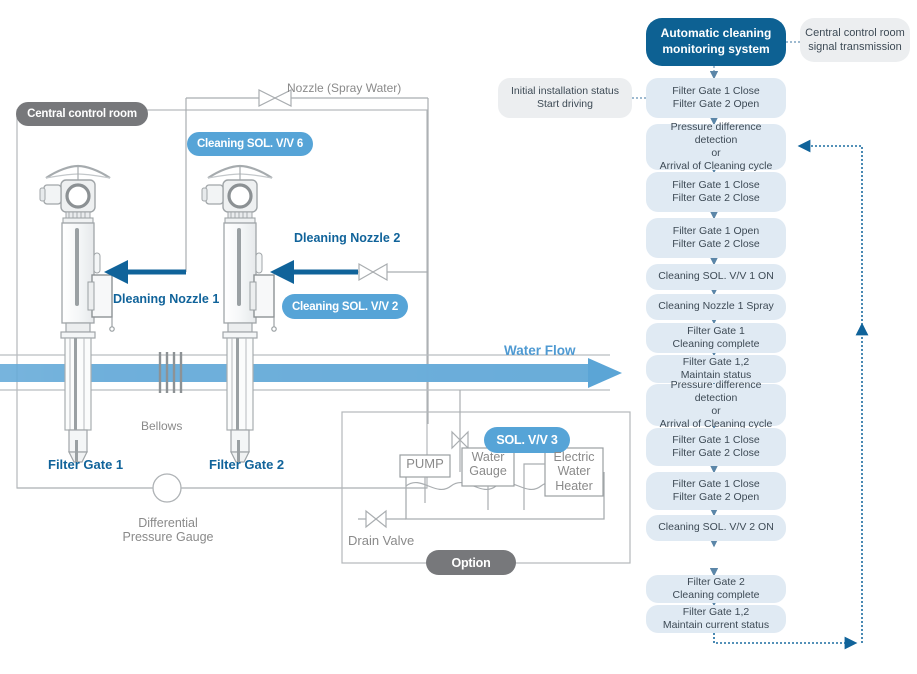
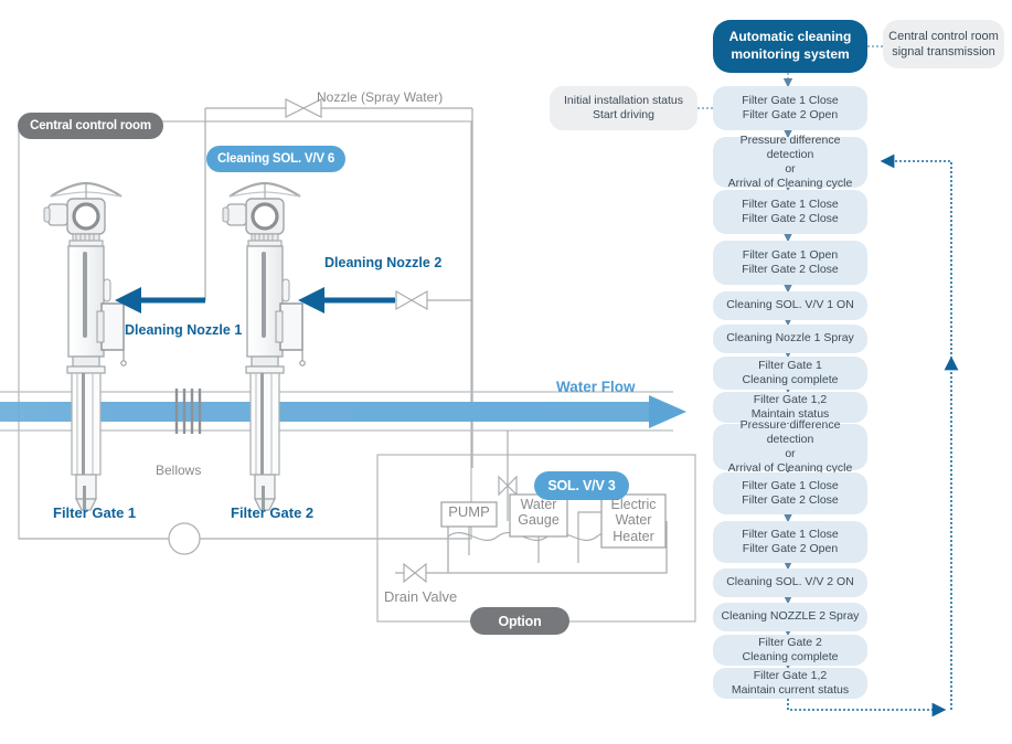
  Central control room
  Nozzle (Spray Water)
  Cleaning SOL. V/V 6
- Cleaning SOL. V/V 2
  Dleaning Nozzle 1
  Dleaning Nozzle 2
  Filter Gate 1
  Filter Gate 2
  Bellows
- Differential
- Pressure Gauge
  Water Flow
  SOL. V/V 3
  PUMP
  Water
  Gauge
  Electric
  Water
  Heater
  Drain Valve
  Option
  Automatic cleaning
  monitoring system
  Central control room
  signal transmission
  Initial installation status
  Start driving
  Filter Gate 1 Close
  Filter Gate 2 Open
  Pressure difference detection
  or
  Arrival of Cleaning cycle
  Filter Gate 1 Close
  Filter Gate 2 Close
  Filter Gate 1 Open
  Filter Gate 2 Close
  Cleaning SOL. V/V 1 ON
  Cleaning Nozzle 1 Spray
  Filter Gate 1
  Cleaning complete
  Filter Gate 1,2
  Maintain status
  Pressure difference detection
  or
  Arrival of Cleaning cycle
  Filter Gate 1 Close
  Filter Gate 2 Close
  Filter Gate 1 Close
  Filter Gate 2 Open
  Cleaning SOL. V/V 2 ON
+ Cleaning NOZZLE 2 Spray
  Filter Gate 2
  Cleaning complete
  Filter Gate 1,2
  Maintain current status
